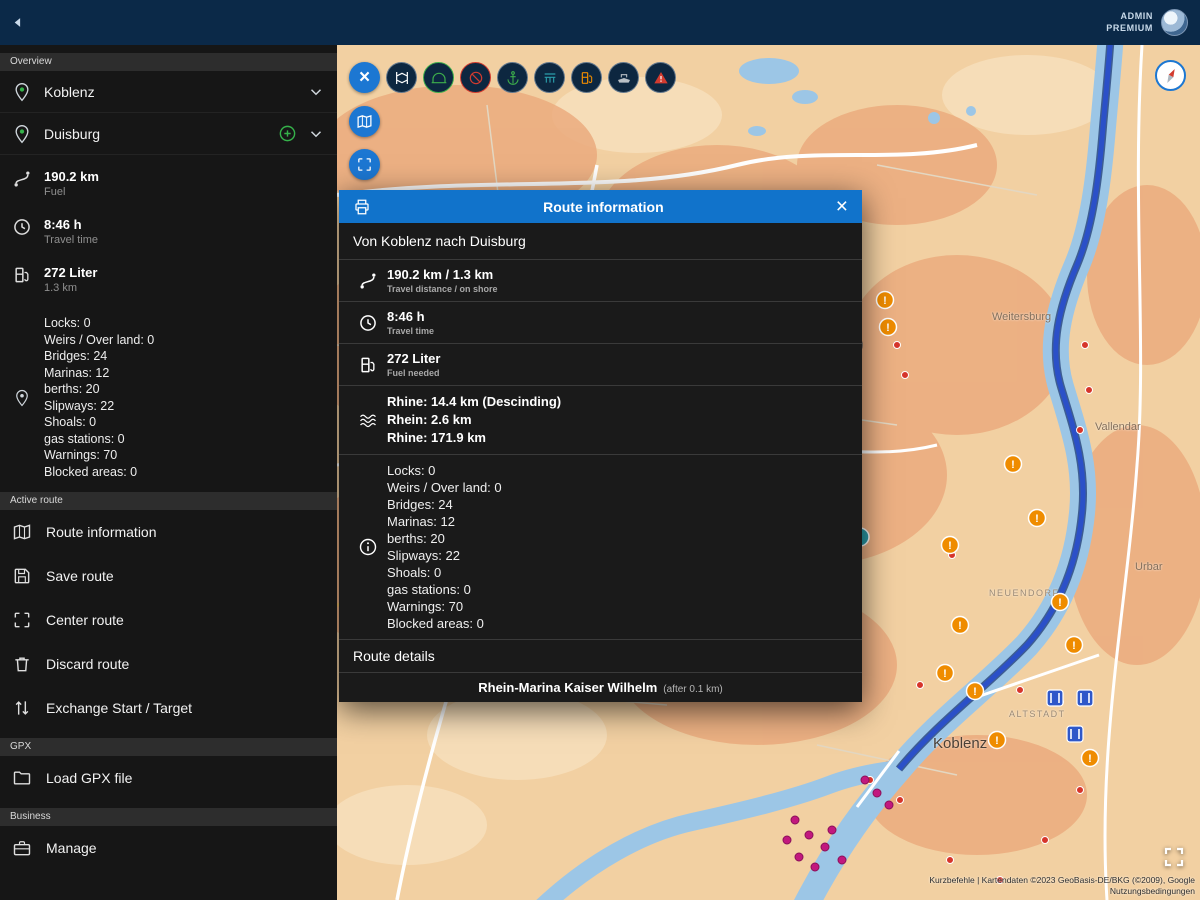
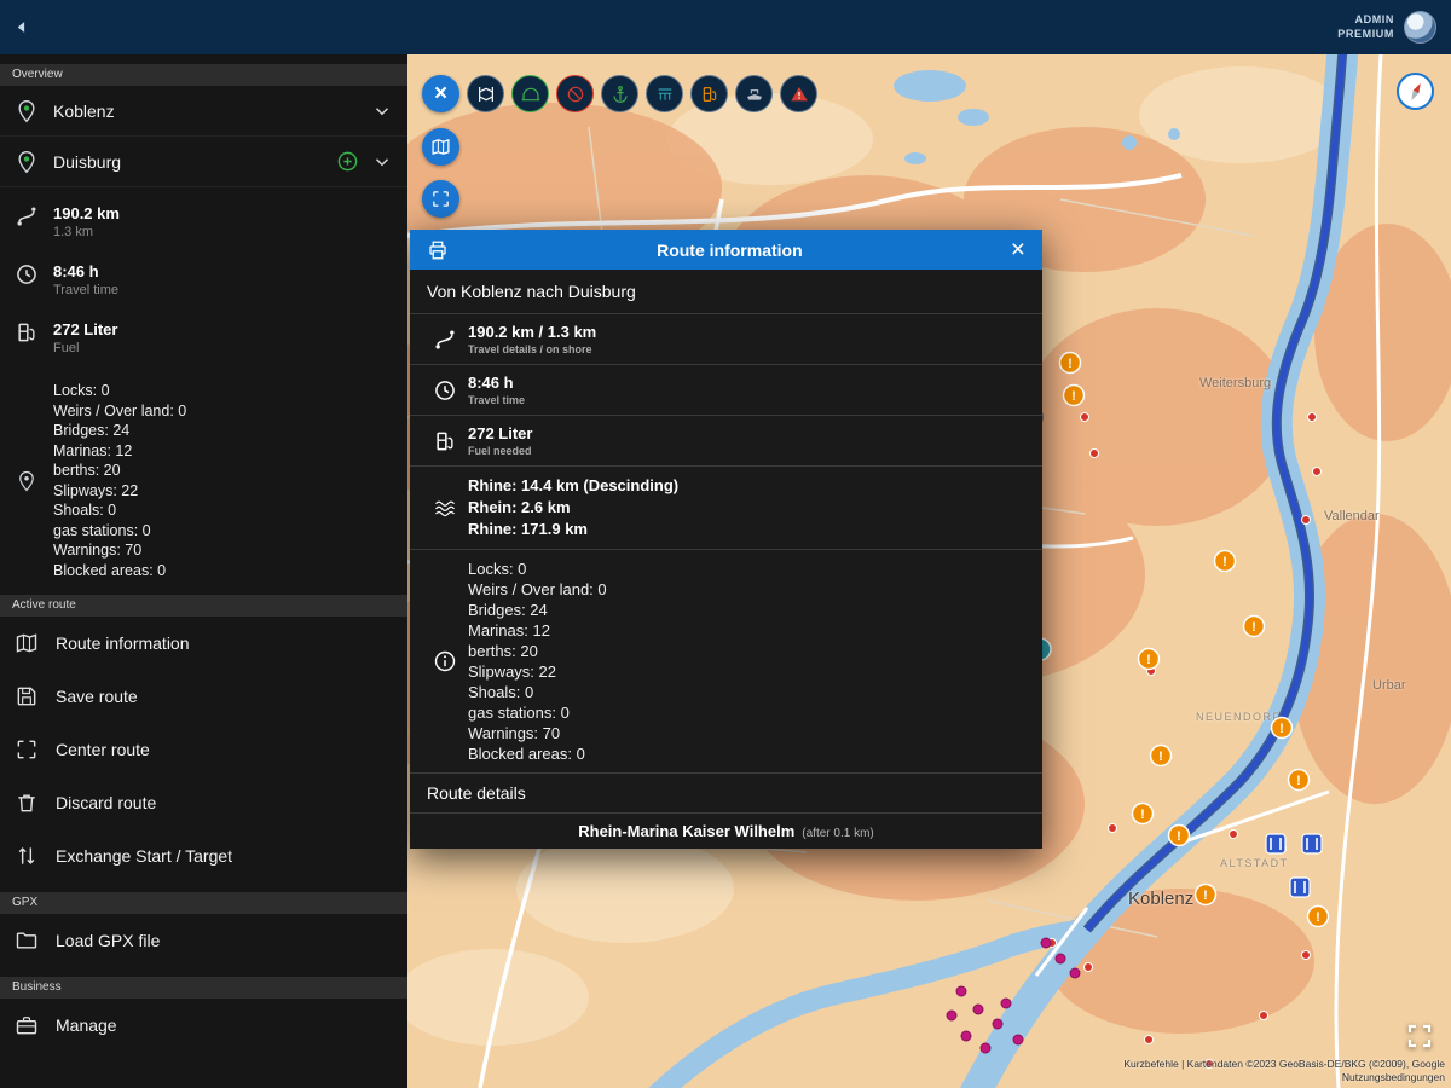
  ADMIN
  PREMIUM
  Overview
  Koblenz
  Duisburg
  190.2 km
- Fuel
+ 1.3 km
  8:46 h
  Travel time
  272 Liter
- 1.3 km
+ Fuel
  Locks: 0
  Weirs / Over land: 0
  Bridges: 24
  Marinas: 12
  berths: 20
  Slipways: 22
  Shoals: 0
  gas stations: 0
  Warnings: 70
  Blocked areas: 0
  Active route
  Route information
  Save route
  Center route
  Discard route
  Exchange Start / Target
  GPX
  Load GPX file
  Business
  Manage
  !
  !
  !
  !
  !
  !
  !
  !
  !
  !
  !
  !
  Weitersburg
  Vallendar
  Urbar
  NEUENDORF
  ALTSTADT
  Koblenz
  ×
  Kurzbefehle | Kartendaten ©2023 GeoBasis-DE/BKG (©2009), Google
  Nutzungsbedingungen
  Route information
  ×
  Von Koblenz nach Duisburg
  190.2 km / 1.3 km
- Travel distance / on shore
+ Travel details / on shore
  8:46 h
  Travel time
  272 Liter
  Fuel needed
  Rhine: 14.4 km (Descinding)
  Rhein: 2.6 km
  Rhine: 171.9 km
  Locks: 0
  Weirs / Over land: 0
  Bridges: 24
  Marinas: 12
  berths: 20
  Slipways: 22
  Shoals: 0
  gas stations: 0
  Warnings: 70
  Blocked areas: 0
  Route details
  Rhein-Marina Kaiser Wilhelm (after 0.1 km)
